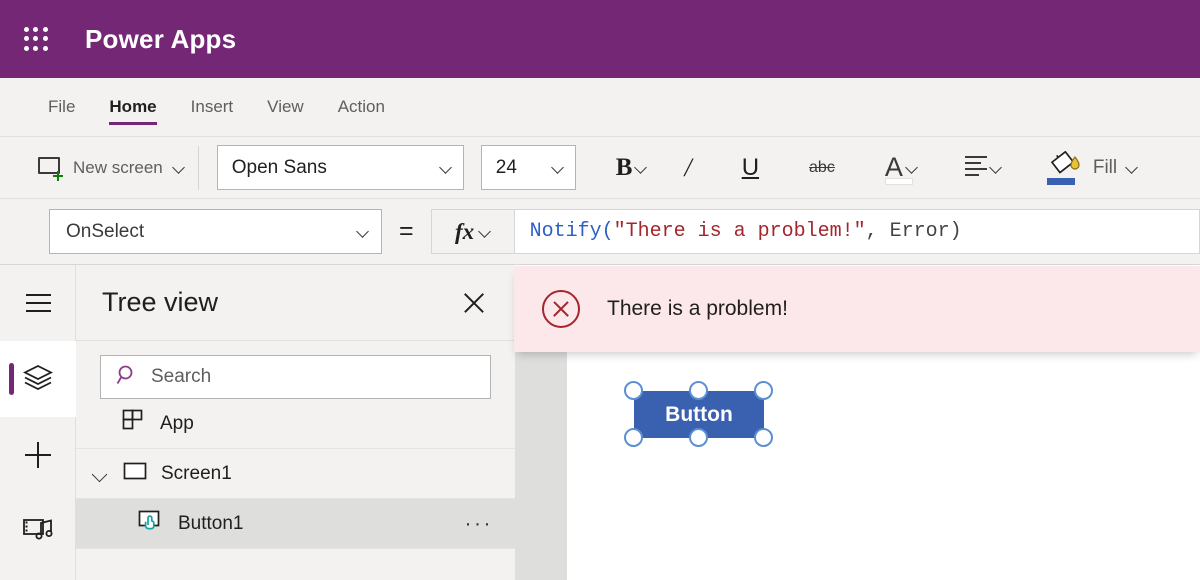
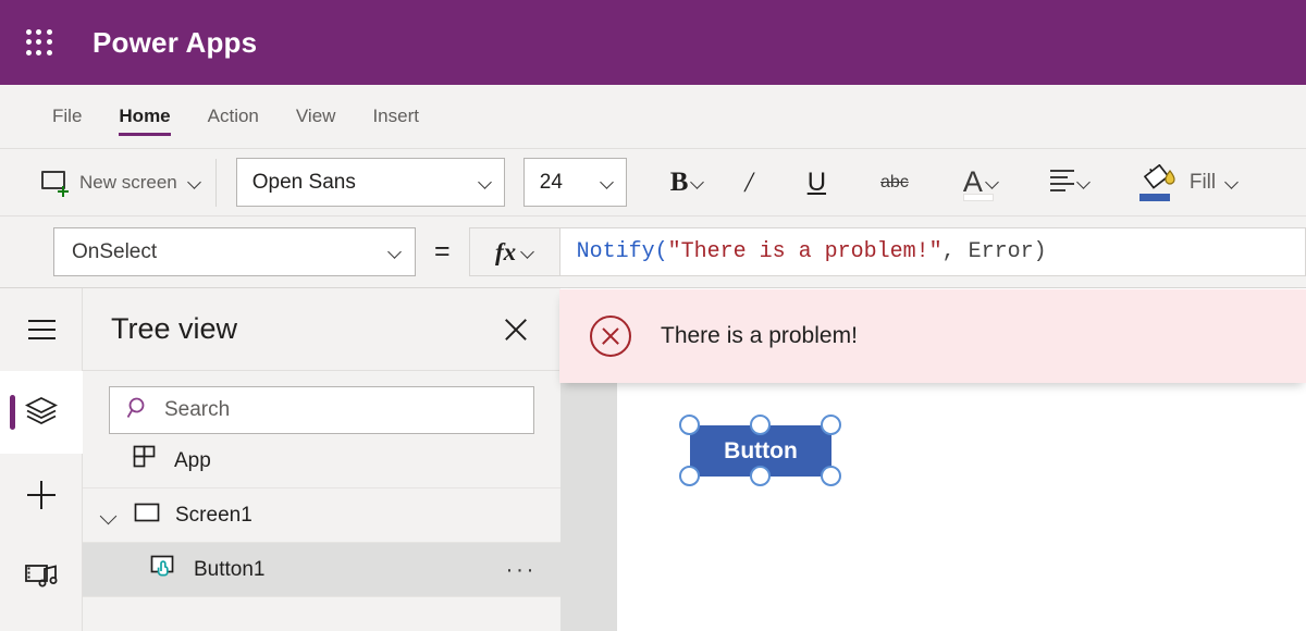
  Power Apps
  File
  Home
- Insert
+ Action
  View
- Action
+ Insert
  New screen
  Open Sans
  24
  B
  /
  U
  abc
  A
  Fill
  OnSelect
  =
  fx
  Notify(
  "There is a problem!"
  , Error)
  Tree view
  Search
  App
  Screen1
  Button1
  ···
  Button
  There is a problem!
